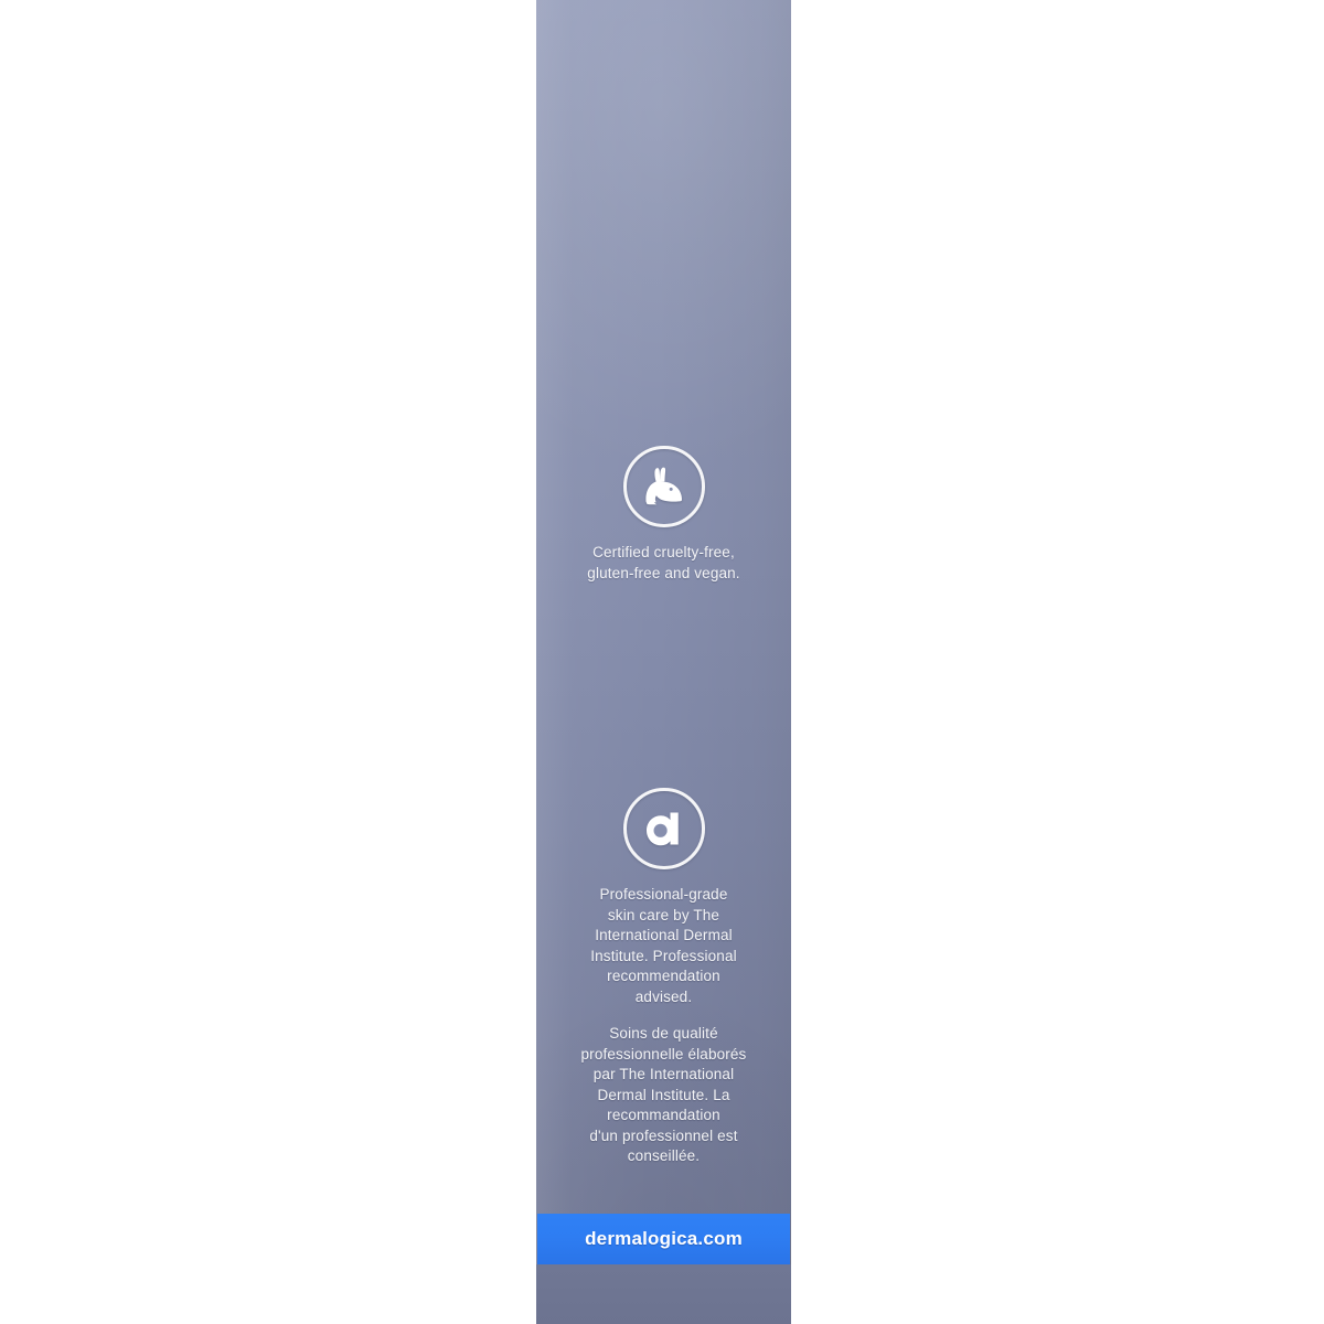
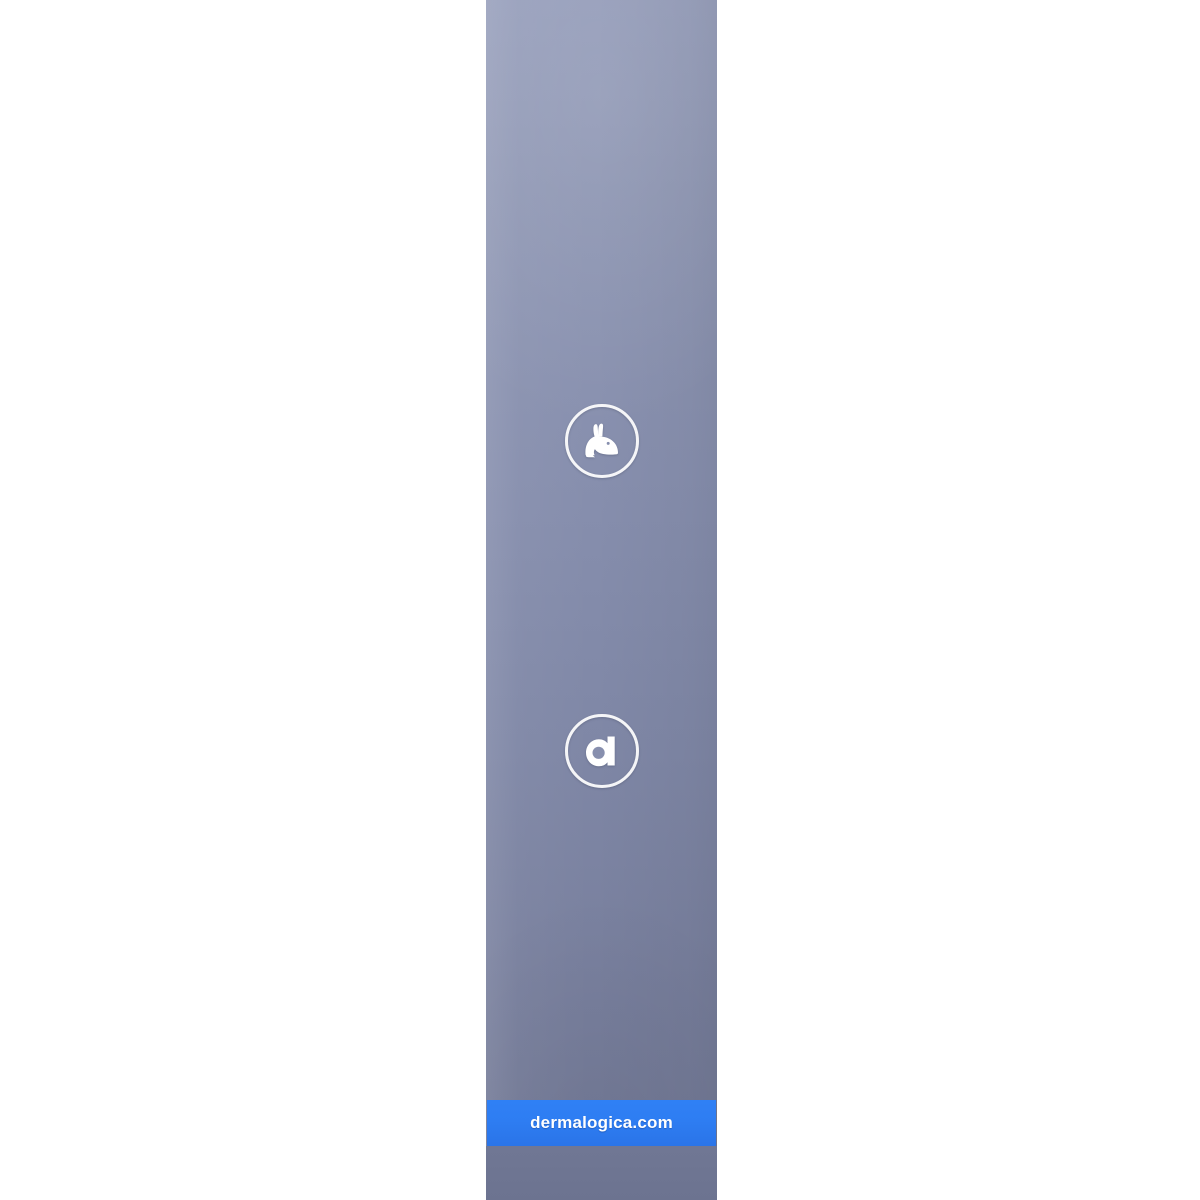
- Certified cruelty-free,
- gluten-free and vegan.
- Professional-grade
- skin care by The
- International Dermal
- Institute. Professional
- recommendation
- advised.
- Soins de qualité
- professionnelle élaborés
- par The International
- Dermal Institute. La
- recommandation
- d'un professionnel est
- conseillée.
  dermalogica.com
